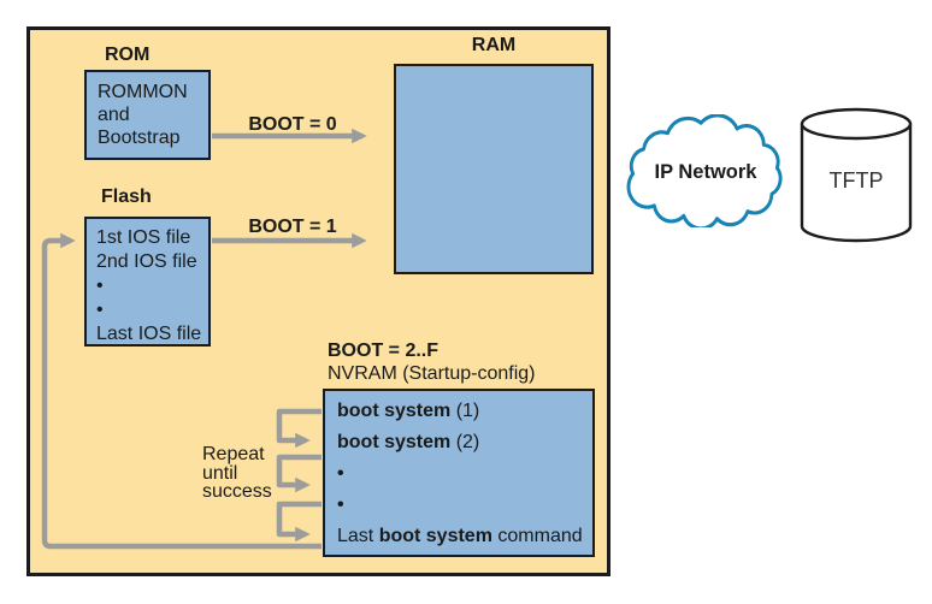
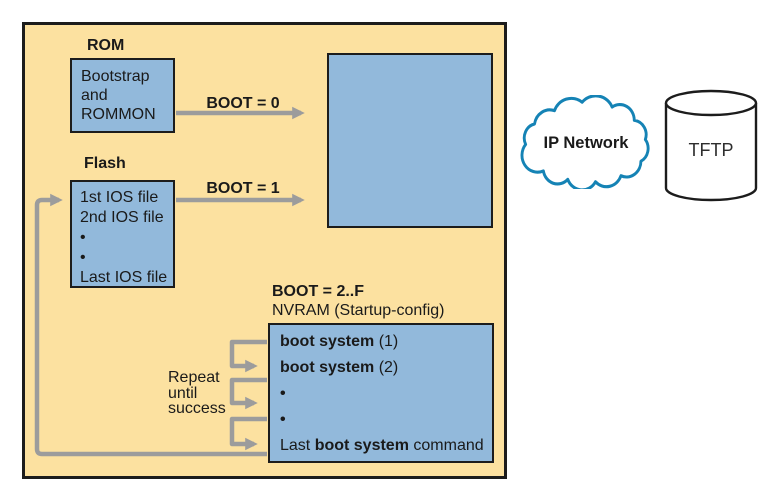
  ROM
- ROMMON
+ Bootstrap
  and
- Bootstrap
+ ROMMON
  Flash
  1st IOS file
  2nd IOS file
  •
  •
  Last IOS file
- RAM
  BOOT = 0
  BOOT = 1
  BOOT = 2..F
  NVRAM (Startup-config)
  boot system (1)
  boot system (2)
  •
  •
  Last boot system command
  Repeat
  until
  success
  IP Network
  TFTP
